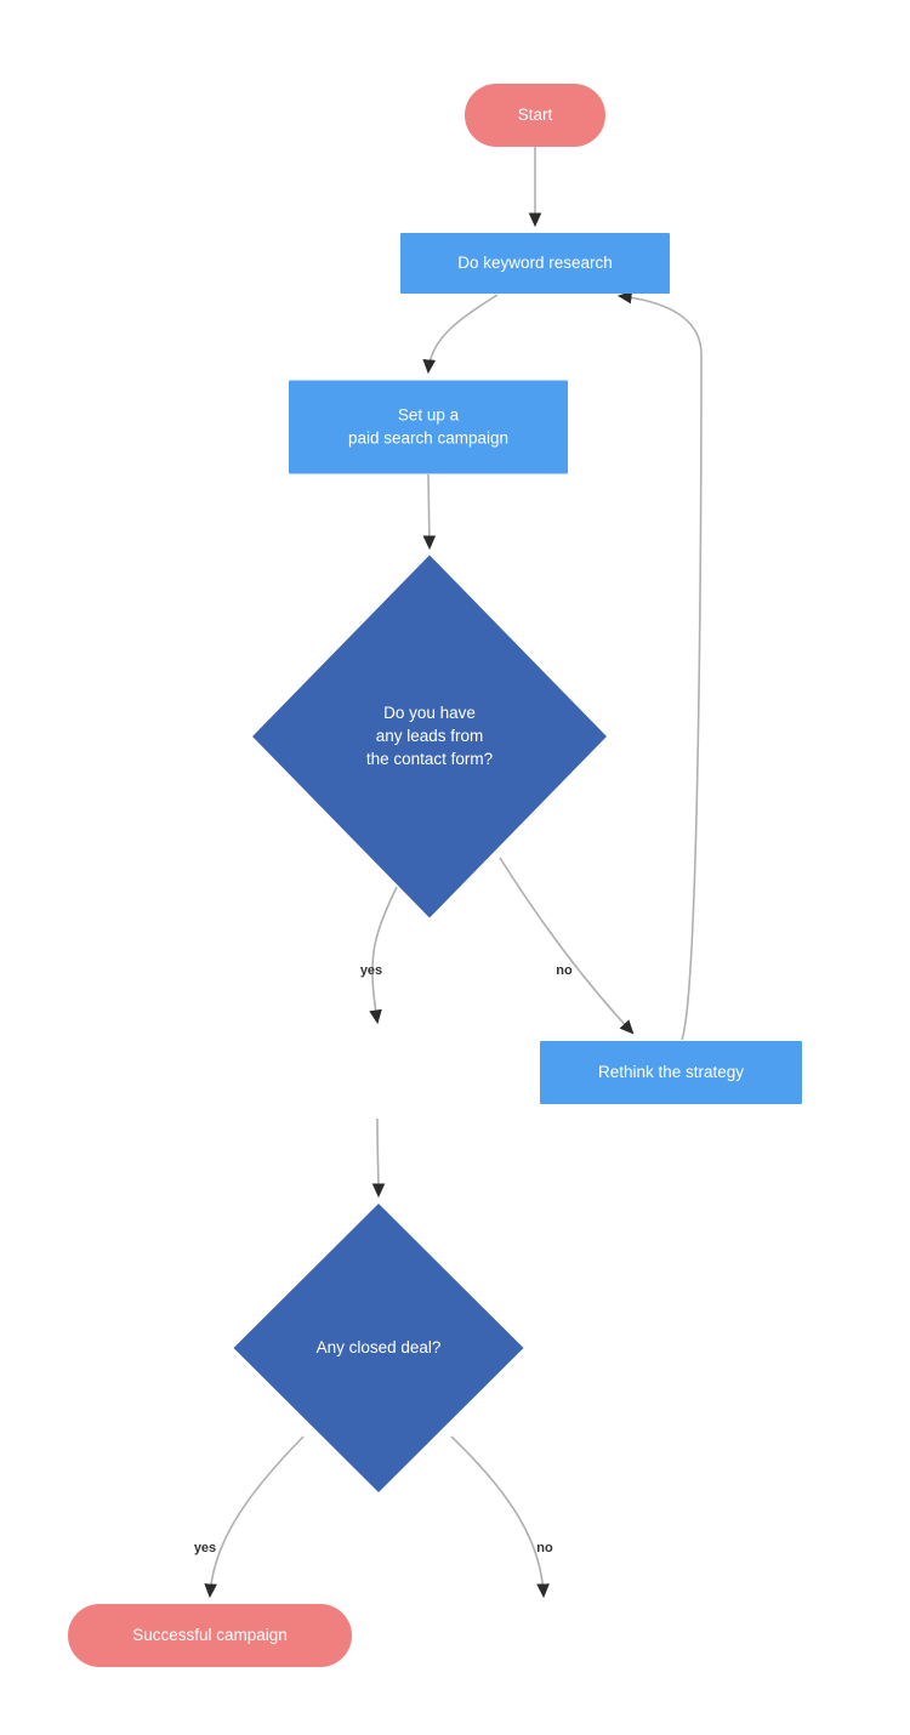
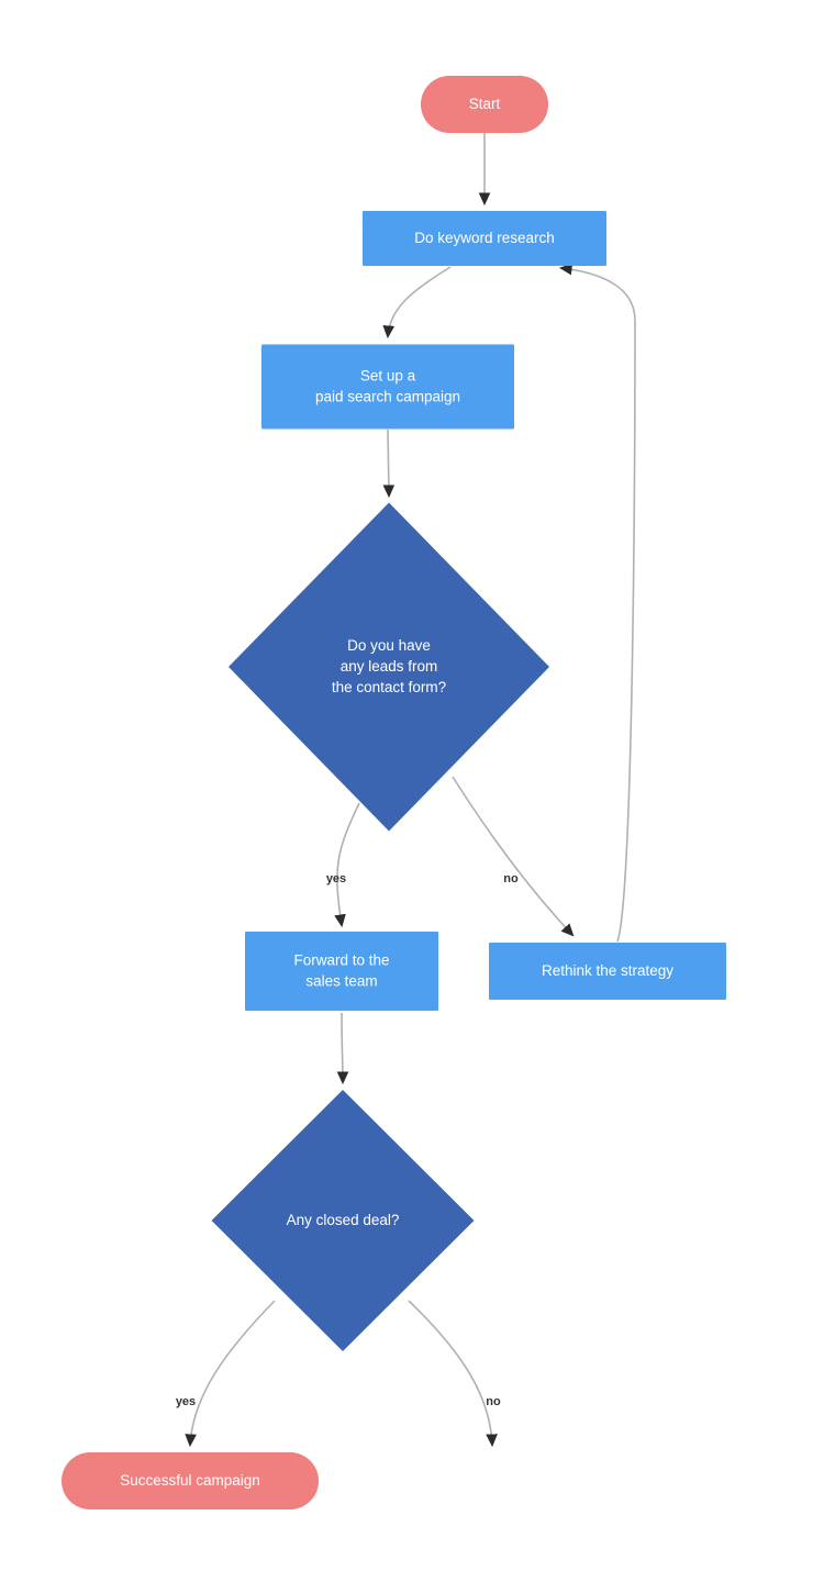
  Start
  Do keyword research
  Set up a paid search campaign
  Do you have any leads from the contact form?
+ Forward to the sales team
  Rethink the strategy
  Any closed deal?
  Successful campaign
  yes
  no
  yes
  no
